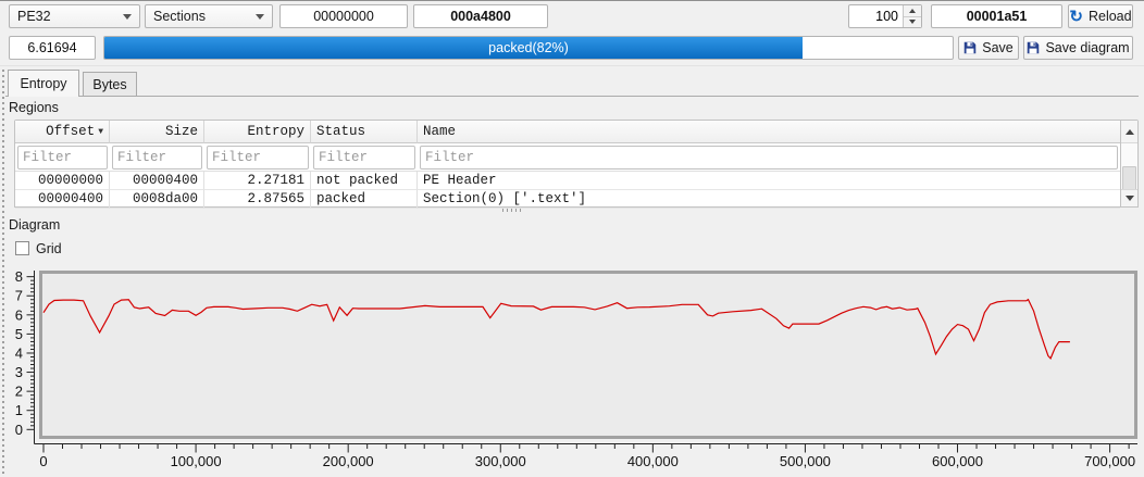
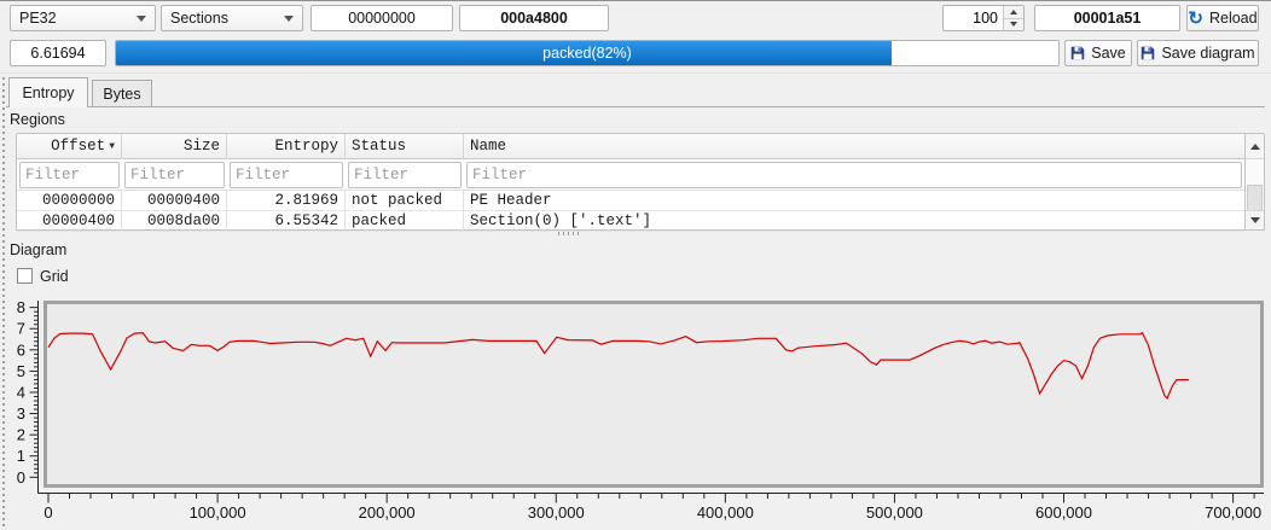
  PE32
  Sections
  00000000
  000a4800
  100
  00001a51
  ↻
  Reload
  6.61694
  packed(82%)
  Save
  Save diagram
  Entropy
  Bytes
  Regions
  Offset
  ▼
  Size
  Entropy
  Status
  Name
  Filter
  Filter
  Filter
  Filter
  Filter
  00000000
  00000400
- 2.27181
+ 2.81969
  not packed
  PE Header
  00000400
  0008da00
- 2.87565
+ 6.55342
  packed
  Section(0) ['.text']
  Diagram
  Grid
  0
  100,000
  200,000
  300,000
  400,000
  500,000
  600,000
  700,000
  0
  1
  2
  3
  4
  5
  6
  7
  8
